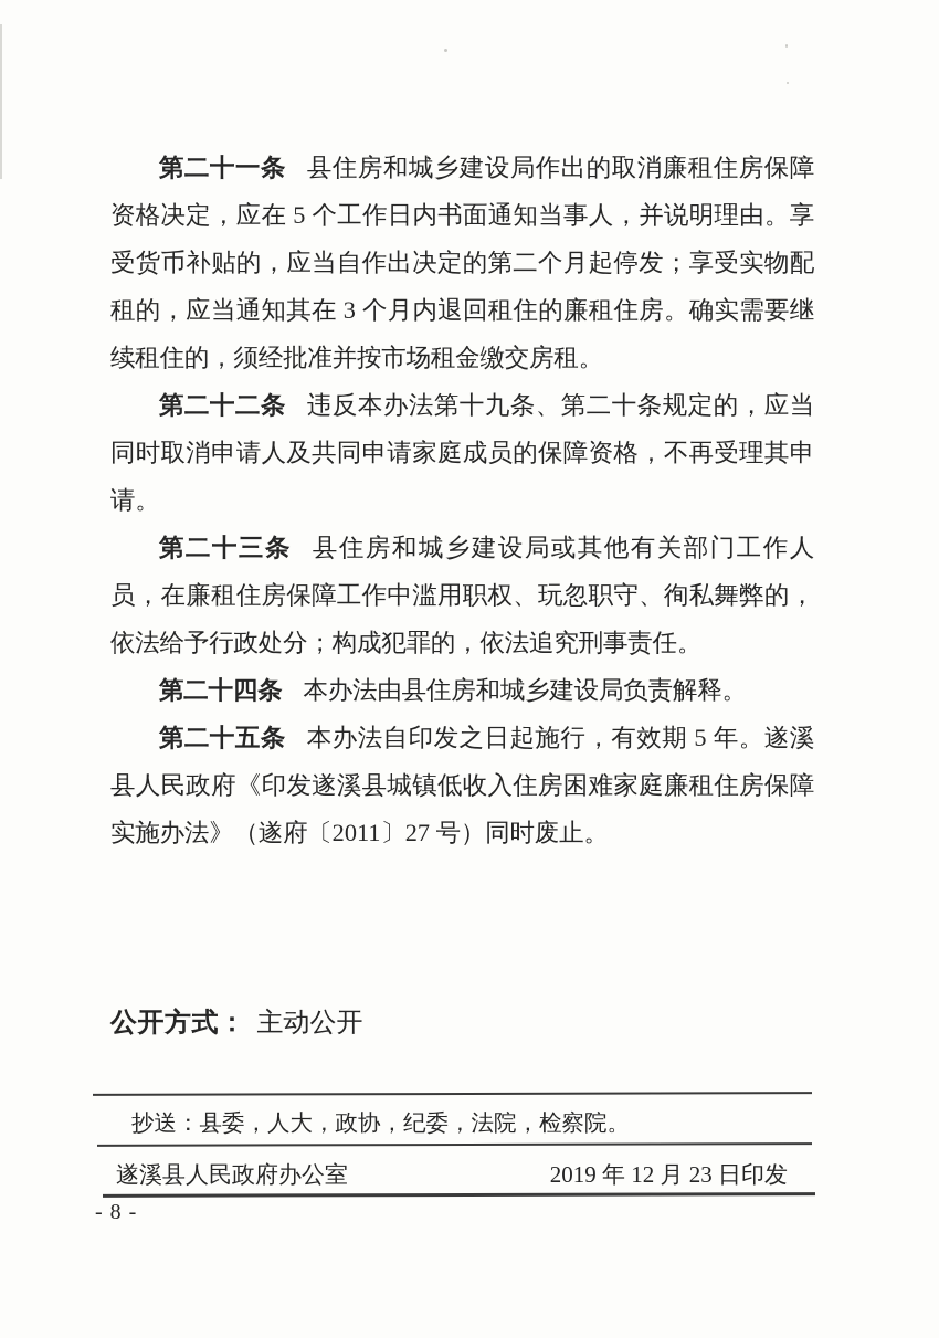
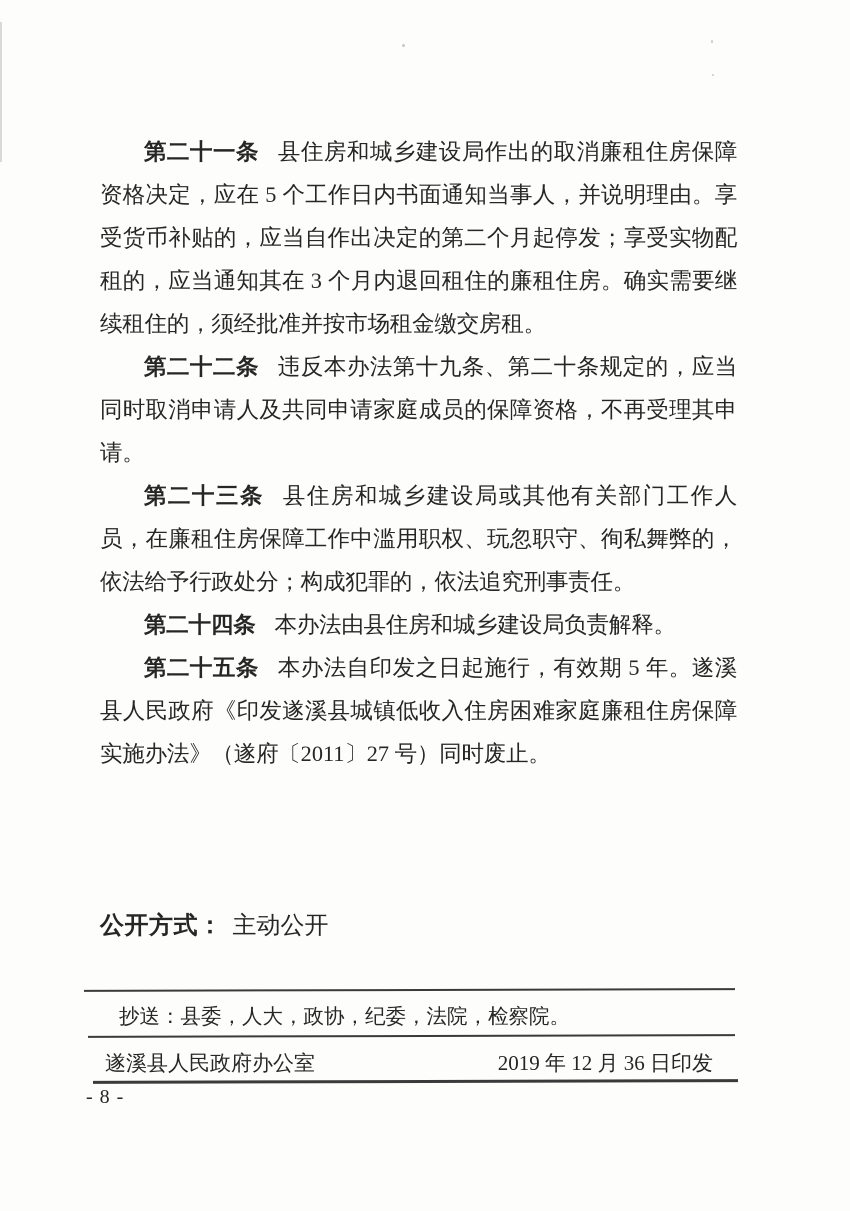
  第二十一条 县住房和城乡建设局作出的取消廉租住房保障资格决定，应在 5 个工作日内书面通知当事人，并说明理由。享受货币补贴的，应当自作出决定的第二个月起停发；享受实物配租的，应当通知其在 3 个月内退回租住的廉租住房。确实需要继续租住的，须经批准并按市场租金缴交房租。
  第二十二条 违反本办法第十九条、第二十条规定的，应当同时取消申请人及共同申请家庭成员的保障资格，不再受理其申请。
  第二十三条 县住房和城乡建设局或其他有关部门工作人员，在廉租住房保障工作中滥用职权、玩忽职守、徇私舞弊的，依法给予行政处分；构成犯罪的，依法追究刑事责任。
  第二十四条 本办法由县住房和城乡建设局负责解释。
  第二十五条 本办法自印发之日起施行，有效期 5 年。遂溪县人民政府《印发遂溪县城镇低收入住房困难家庭廉租住房保障实施办法》（遂府〔2011〕27 号）同时废止。
  公开方式： 主动公开
  抄送：县委，人大，政协，纪委，法院，检察院。
  遂溪县人民政府办公室
- 2019 年 12 月 23 日印发
+ 2019 年 12 月 36 日印发
  - 8 -
